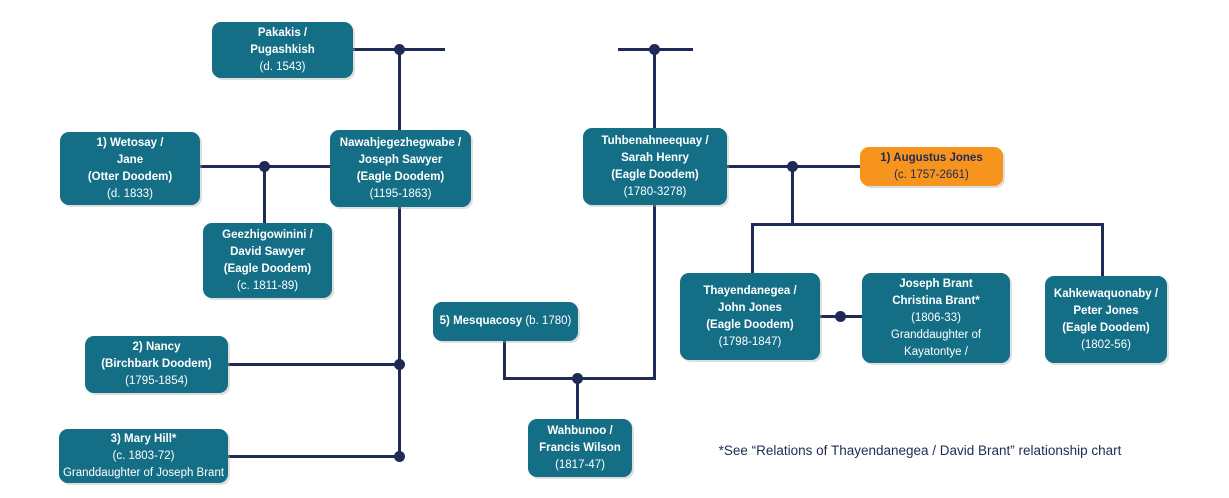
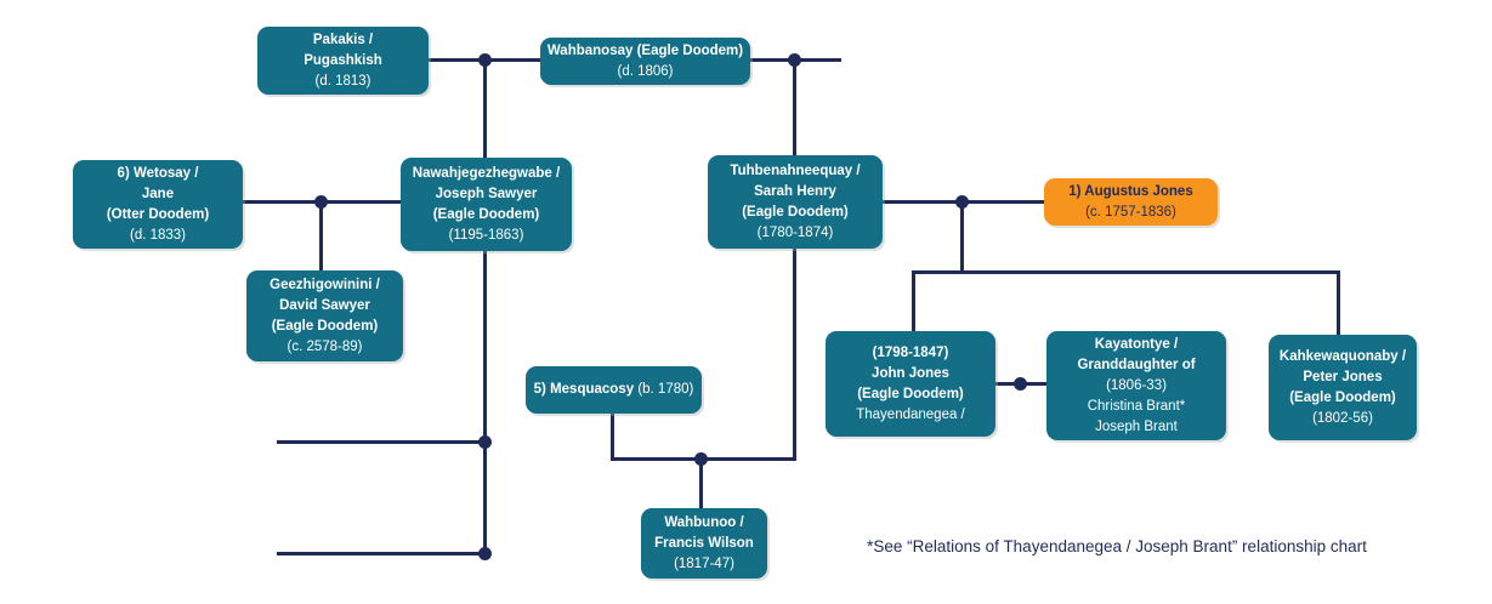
  Pakakis /
  Pugashkish
- (d. 1543)
+ (d. 1813)
+ Wahbanosay (Eagle Doodem)
+ (d. 1806)
- 1) Wetosay /
+ 6) Wetosay /
  Jane
  (Otter Doodem)
  (d. 1833)
  Nawahjegezhegwabe /
  Joseph Sawyer
  (Eagle Doodem)
  (1195-1863)
  Tuhbenahneequay /
  Sarah Henry
  (Eagle Doodem)
- (1780-3278)
+ (1780-1874)
  1) Augustus Jones
- (c. 1757-2661)
+ (c. 1757-1836)
  Geezhigowinini /
  David Sawyer
  (Eagle Doodem)
- (c. 1811-89)
+ (c. 2578-89)
  5) Mesquacosy (b. 1780)
- Thayendanegea /
+ (1798-1847)
  John Jones
  (Eagle Doodem)
- (1798-1847)
+ Thayendanegea /
- Joseph Brant
+ Kayatontye /
- Christina Brant*
+ Granddaughter of
  (1806-33)
- Granddaughter of
+ Christina Brant*
- Kayatontye /
+ Joseph Brant
  Kahkewaquonaby /
  Peter Jones
  (Eagle Doodem)
  (1802-56)
- 2) Nancy
- (Birchbark Doodem)
- (1795-1854)
- 3) Mary Hill*
- (c. 1803-72)
- Granddaughter of Joseph Brant
  Wahbunoo /
  Francis Wilson
  (1817-47)
- *See “Relations of Thayendanegea / David Brant” relationship chart
+ *See “Relations of Thayendanegea / Joseph Brant” relationship chart
